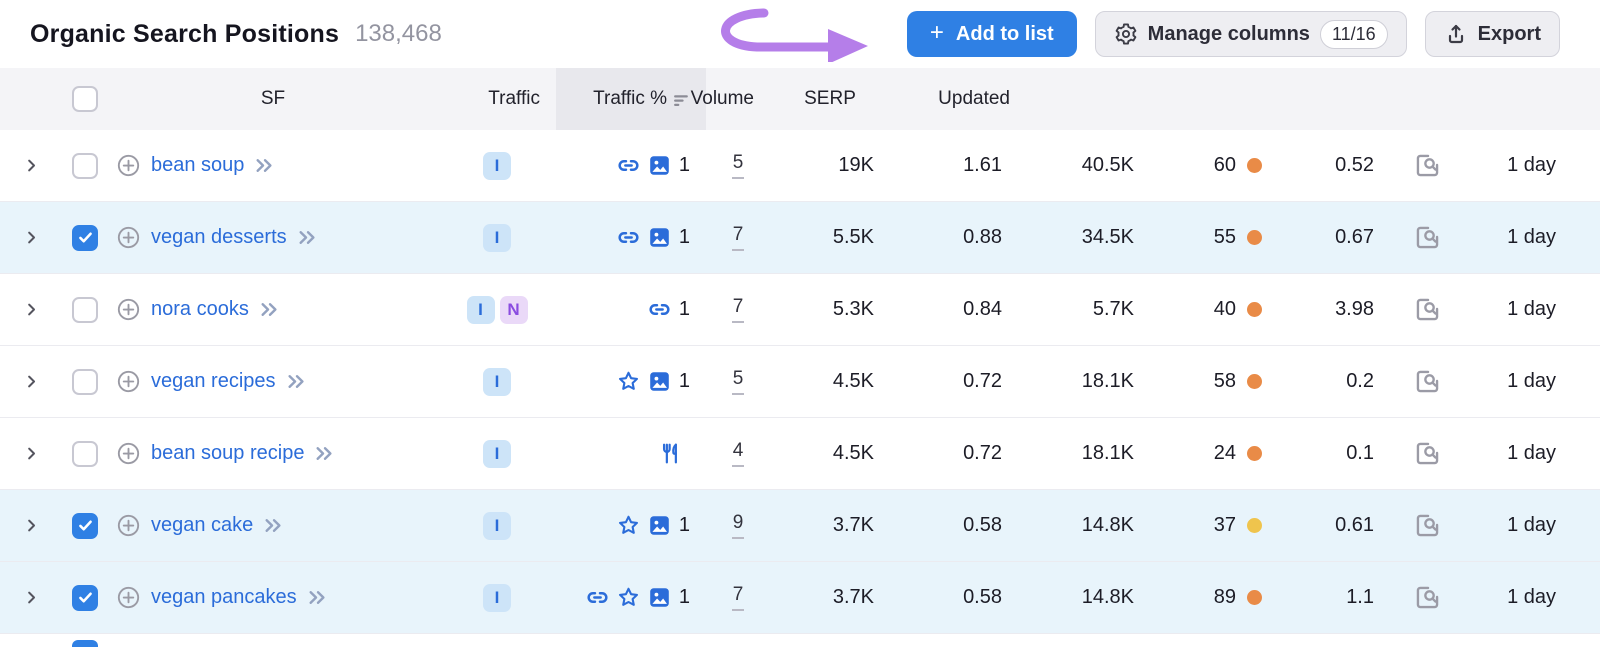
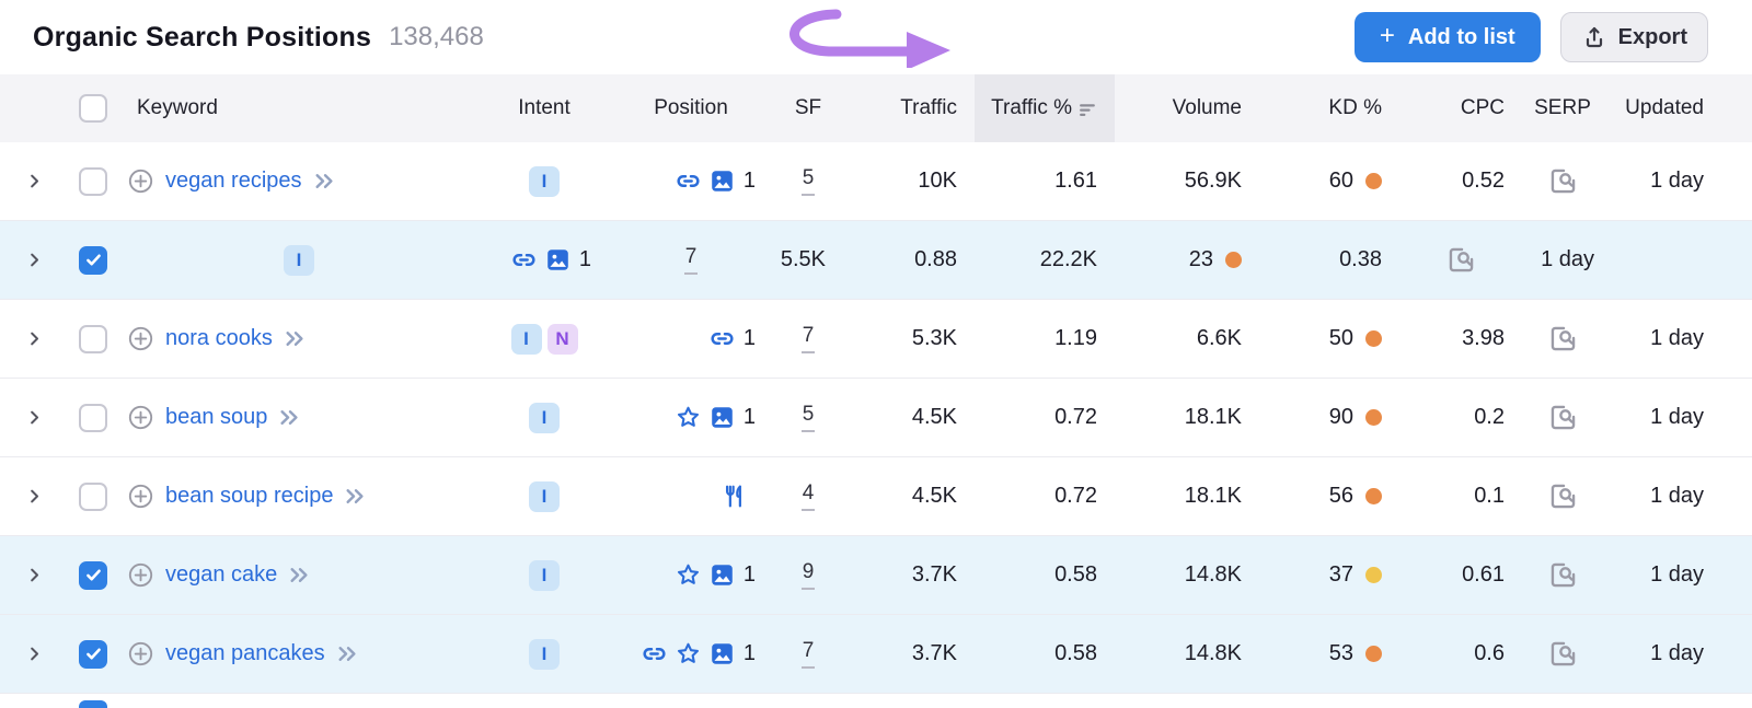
  Organic Search Positions
  138,468
  +
  Add to list
- Manage columns
- 11/16
  Export
+ Keyword
+ Intent
+ Position
  SF
  Traffic
  Traffic %
  Volume
+ KD %
+ CPC
  SERP
  Updated
- bean soup
+ vegan recipes
  I
  1
  5
- 19K
+ 10K
  1.61
- 40.5K
+ 56.9K
  60
  0.52
  1 day
- vegan desserts
  I
  1
  7
  5.5K
  0.88
- 34.5K
+ 22.2K
- 55
+ 23
- 0.67
+ 0.38
  1 day
  nora cooks
  I
  N
  1
  7
  5.3K
- 0.84
+ 1.19
- 5.7K
+ 6.6K
- 40
+ 50
  3.98
  1 day
- vegan recipes
+ bean soup
  I
  1
  5
  4.5K
  0.72
  18.1K
- 58
+ 90
  0.2
  1 day
  bean soup recipe
  I
  4
  4.5K
  0.72
  18.1K
- 24
+ 56
  0.1
  1 day
  vegan cake
  I
  1
  9
  3.7K
  0.58
  14.8K
  37
  0.61
  1 day
  vegan pancakes
  I
  1
  7
  3.7K
  0.58
  14.8K
- 89
+ 53
- 1.1
+ 0.6
  1 day
